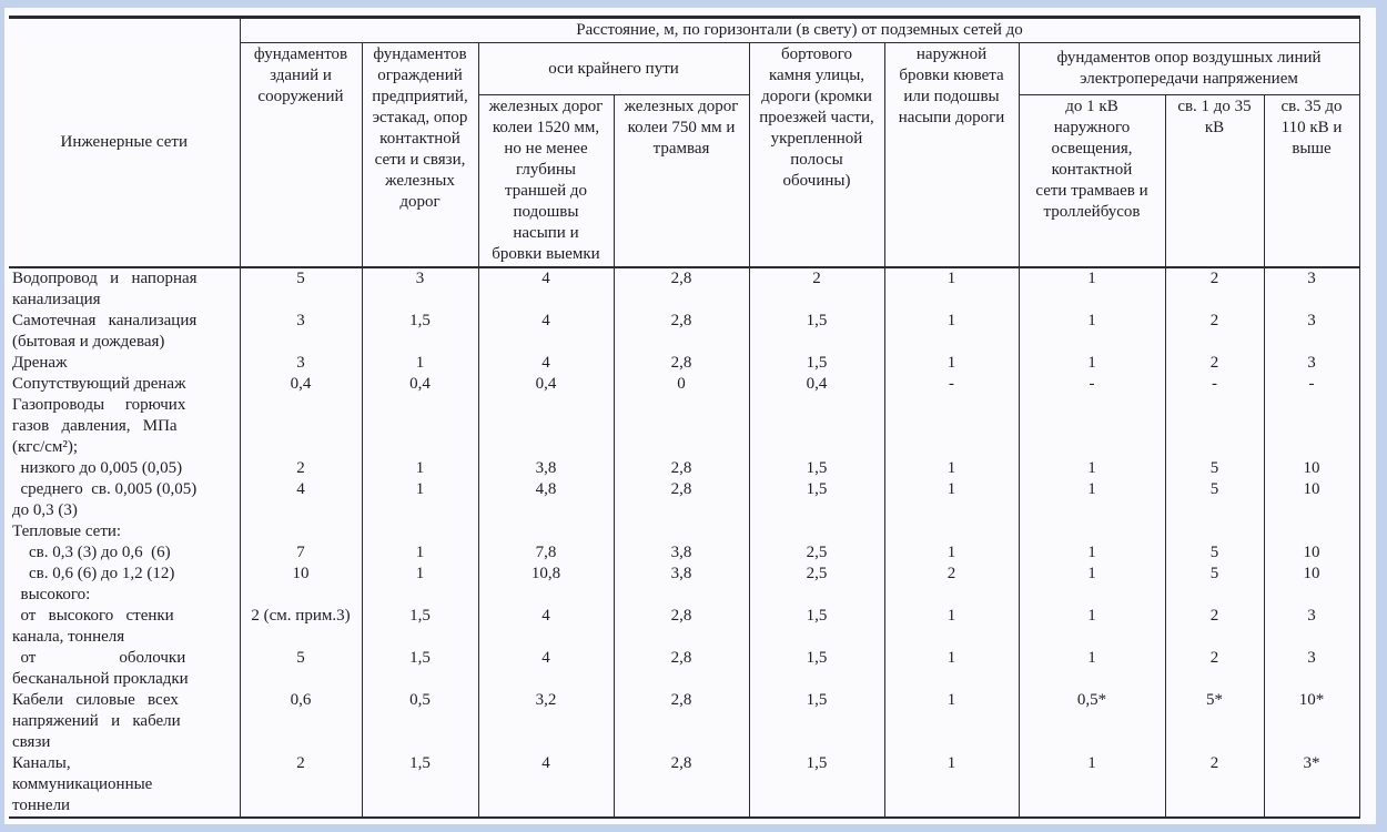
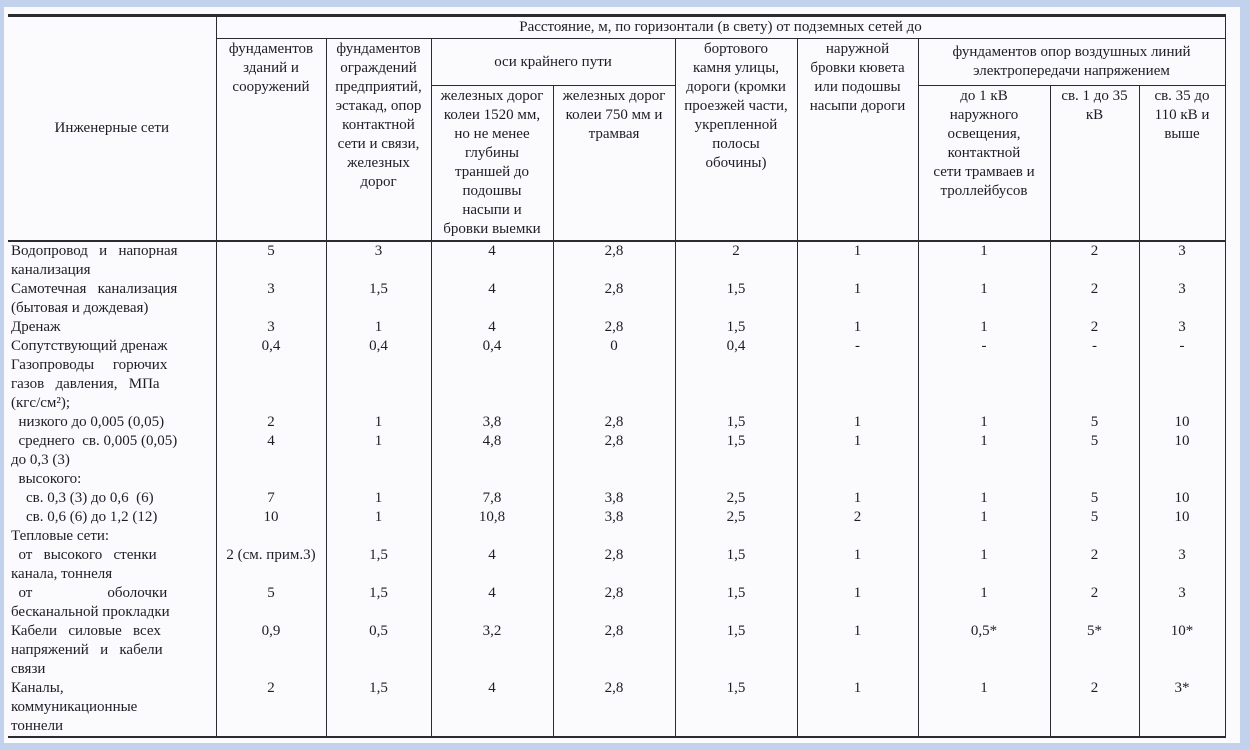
  Инженерные сети	Расстояние, м, по горизонтали (в свету) от подземных сетей до
  фундаментов зданий и сооружений	фундаментов ограждений предприятий, эстакад, опор контактной сети и связи, железных дорог	оси крайнего пути	бортового камня улицы, дороги (кромки проезжей части, укрепленной полосы обочины)	наружной бровки кювета или подошвы насыпи дороги	фундаментов опор воздушных линий электропередачи напряжением
  железных дорог колеи 1520 мм, но не менее глубины траншей до подошвы насыпи и бровки выемки	железных дорог колеи 750 мм и трамвая	до 1 кВ наружного освещения, контактной сети трамваев и троллейбусов	св. 1 до 35 кВ	св. 35 до 110 кВ и выше
  Водопровод и напорная канализация	5	3	4	2,8	2	1	1	2	3
  Самотечная канализация (бытовая и дождевая)	3	1,5	4	2,8	1,5	1	1	2	3
  Дренаж	3	1	4	2,8	1,5	1	1	2	3
  Сопутствующий дренаж	0,4	0,4	0,4	0	0,4	-	-	-	-
  Газопроводы горючих газов давления, МПа (кгс/см²);
  низкого до 0,005 (0,05)	2	1	3,8	2,8	1,5	1	1	5	10
  среднего св. 0,005 (0,05) до 0,3 (3)	4	1	4,8	2,8	1,5	1	1	5	10
- Тепловые сети:
+ высокого:
  св. 0,3 (3) до 0,6 (6)	7	1	7,8	3,8	2,5	1	1	5	10
  св. 0,6 (6) до 1,2 (12)	10	1	10,8	3,8	2,5	2	1	5	10
- высокого:
+ Тепловые сети:
  от высокого стенки канала, тоннеля	2 (см. прим.3)	1,5	4	2,8	1,5	1	1	2	3
  от оболочки бесканальной прокладки	5	1,5	4	2,8	1,5	1	1	2	3
- Кабели силовые всех напряжений и кабели связи	0,6	0,5	3,2	2,8	1,5	1	0,5*	5*	10*
+ Кабели силовые всех напряжений и кабели связи	0,9	0,5	3,2	2,8	1,5	1	0,5*	5*	10*
  Каналы, коммуникационные тоннели	2	1,5	4	2,8	1,5	1	1	2	3*
